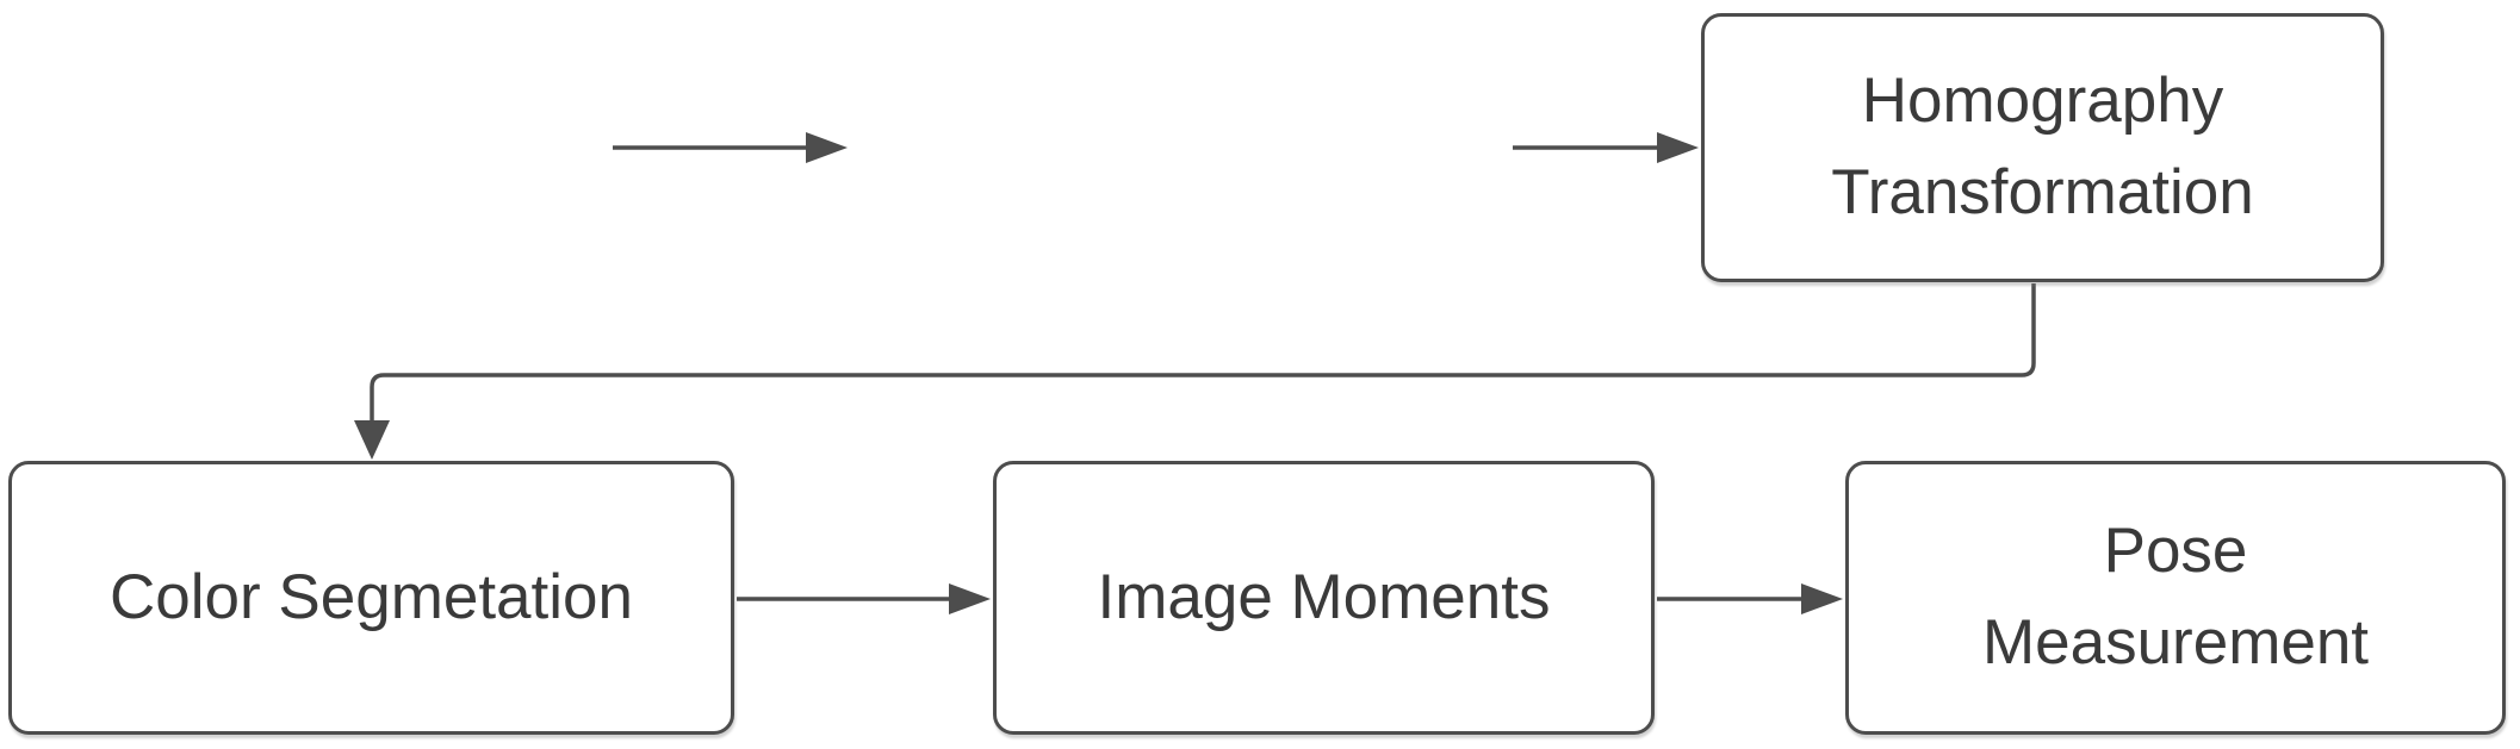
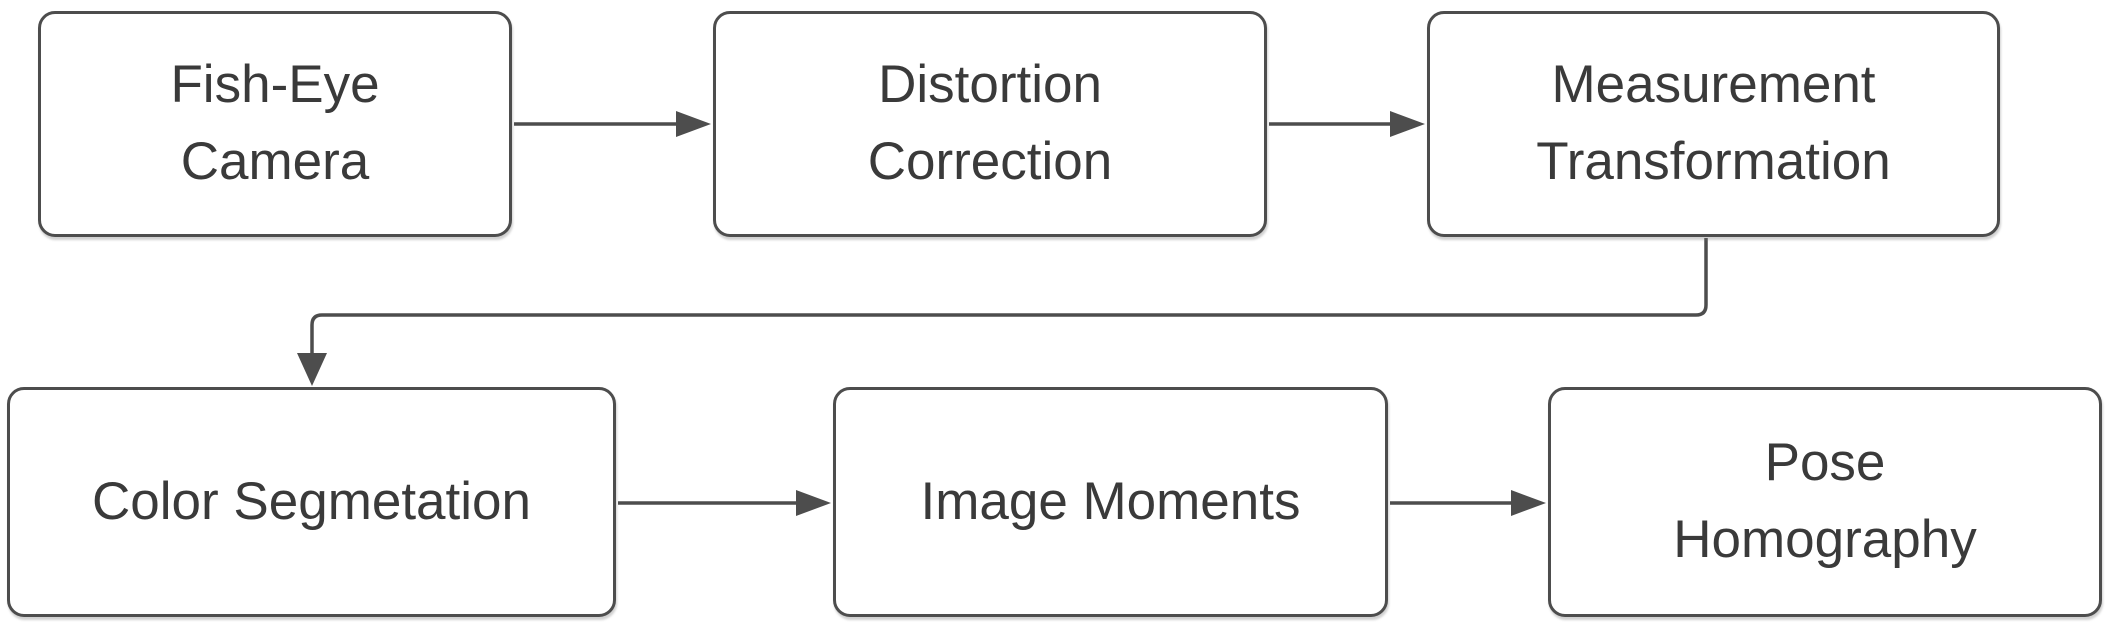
+ Fish-Eye
+ Camera
+ Distortion
+ Correction
- Homography
+ Measurement
  Transformation
  Color Segmetation
  Image Moments
  Pose
- Measurement
+ Homography
